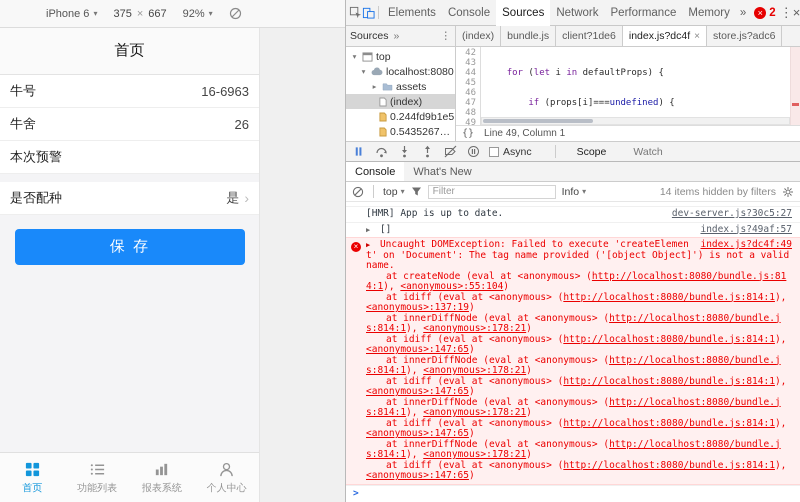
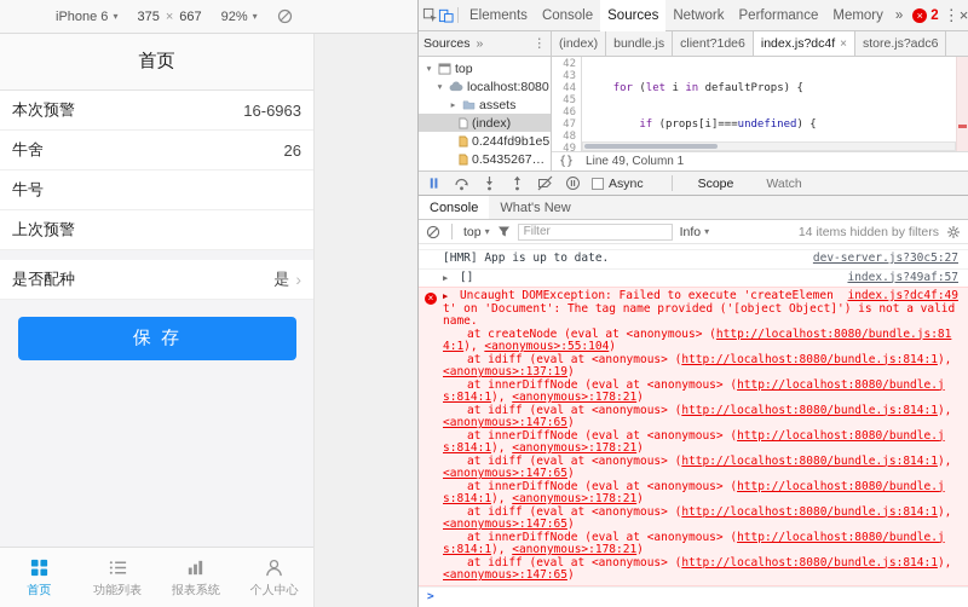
  iPhone 6
  ▾
  375
  ×
  667
  92%
  ▾
  首页
- 牛号
+ 本次预警
  16-6963
  牛舍
  26
- 本次预警
+ 牛号
+ 上次预警
  是否配种
  是
  ›
  保 存
  首页
  功能列表
  报表系统
  个人中心
  Elements
  Console
  Sources
  Network
  Performance
  Memory
  »
  ×
  2
  ⋮
  ×
  Sources
  »
  ⋮
  ▾
  top
  ▾
  localhost:8080
  ▸
  assets
  (index)
  0.244fd9b1e5
  0.54352670b9
  (index)
  bundle.js
  client?1de6
  index.js?dc4f
  ×
  store.js?adc6
  42
  43
  44
  45
  46
  47
  48
  49
  for (let i in defaultProps) {
  if (props[i]===undefined) {
  {}
  Line 49, Column 1
  Async
  Scope
  Watch
  Console
  What's New
  top
  ▾
  Filter
  Info
  ▾
  14 items hidden by filters
  dev-server.js?30c5:27
  [HMR] App is up to date.
  index.js?49af:57
  ▶ []
  ×
  index.js?dc4f:49
  ▶ Uncaught DOMException: Failed to execute 'createElement' on 'Document': The tag name provided ('[object Object]') is not a valid name.
  at createNode (eval at <anonymous> (http://localhost:8080/bundle.js:814:1), <anonymous>:55:104)
  at idiff (eval at <anonymous> (http://localhost:8080/bundle.js:814:1), <anonymous>:137:19)
  at innerDiffNode (eval at <anonymous> (http://localhost:8080/bundle.js:814:1), <anonymous>:178:21)
  at idiff (eval at <anonymous> (http://localhost:8080/bundle.js:814:1), <anonymous>:147:65)
  at innerDiffNode (eval at <anonymous> (http://localhost:8080/bundle.js:814:1), <anonymous>:178:21)
  at idiff (eval at <anonymous> (http://localhost:8080/bundle.js:814:1), <anonymous>:147:65)
  at innerDiffNode (eval at <anonymous> (http://localhost:8080/bundle.js:814:1), <anonymous>:178:21)
  at idiff (eval at <anonymous> (http://localhost:8080/bundle.js:814:1), <anonymous>:147:65)
  at innerDiffNode (eval at <anonymous> (http://localhost:8080/bundle.js:814:1), <anonymous>:178:21)
  at idiff (eval at <anonymous> (http://localhost:8080/bundle.js:814:1), <anonymous>:147:65)
  >
